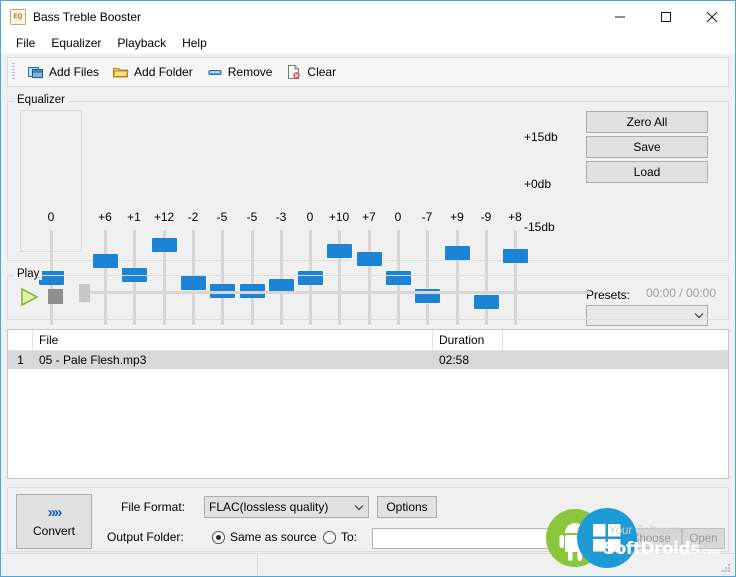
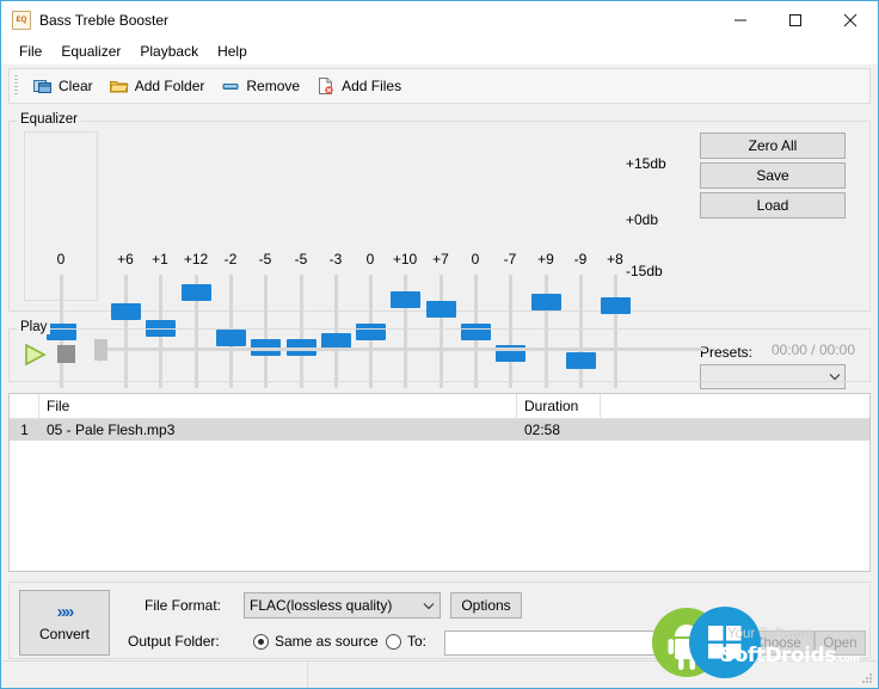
  Bass Treble Booster
  File
  Equalizer
  Playback
  Help
- Add Files
+ Clear
  Add Folder
  Remove
- Clear
+ Add Files
  Equalizer
  0
  +6
  +1
  +12
  -2
  -5
  -5
  -3
  0
  +10
  +7
  0
  -7
  +9
  -9
  +8
  +15db
  +0db
  -15db
  Zero All
  Save
  Load
  Presets:
  Play
  00:00 / 00:00
  File
  Duration
  1
  05 - Pale Flesh.mp3
  02:58
  »»
  Convert
  File Format:
  FLAC(lossless quality)
  Options
  Output Folder:
  Same as source
  To:
  hoose
  Open
  Your Software
  SoftDroids.com
